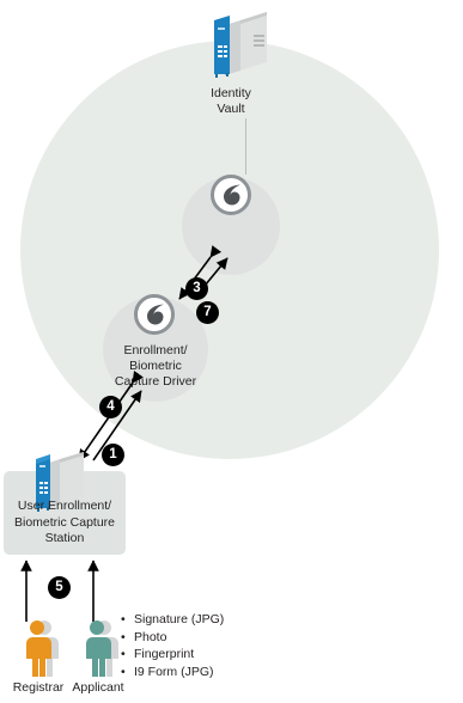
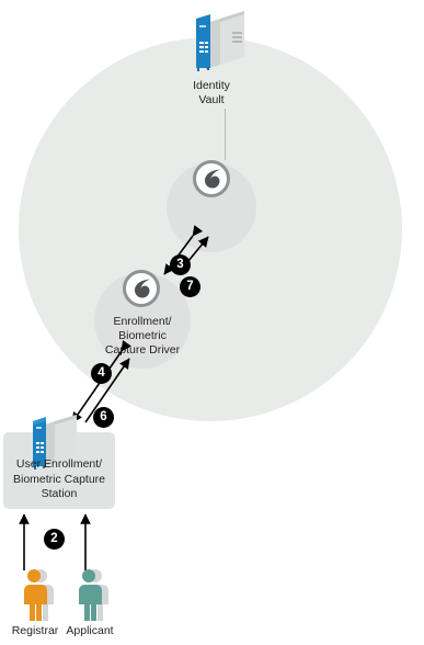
  Identity
  Vault
  Enrollment/
  Biometric
  Capture Driver
  3
  7
  4
- 1
+ 6
- 5
+ 2
  User Enrollment/
  Biometric Capture
  Station
  Registrar
  Applicant
- Signature (JPG)
- Photo
- Fingerprint
- I9 Form (JPG)
